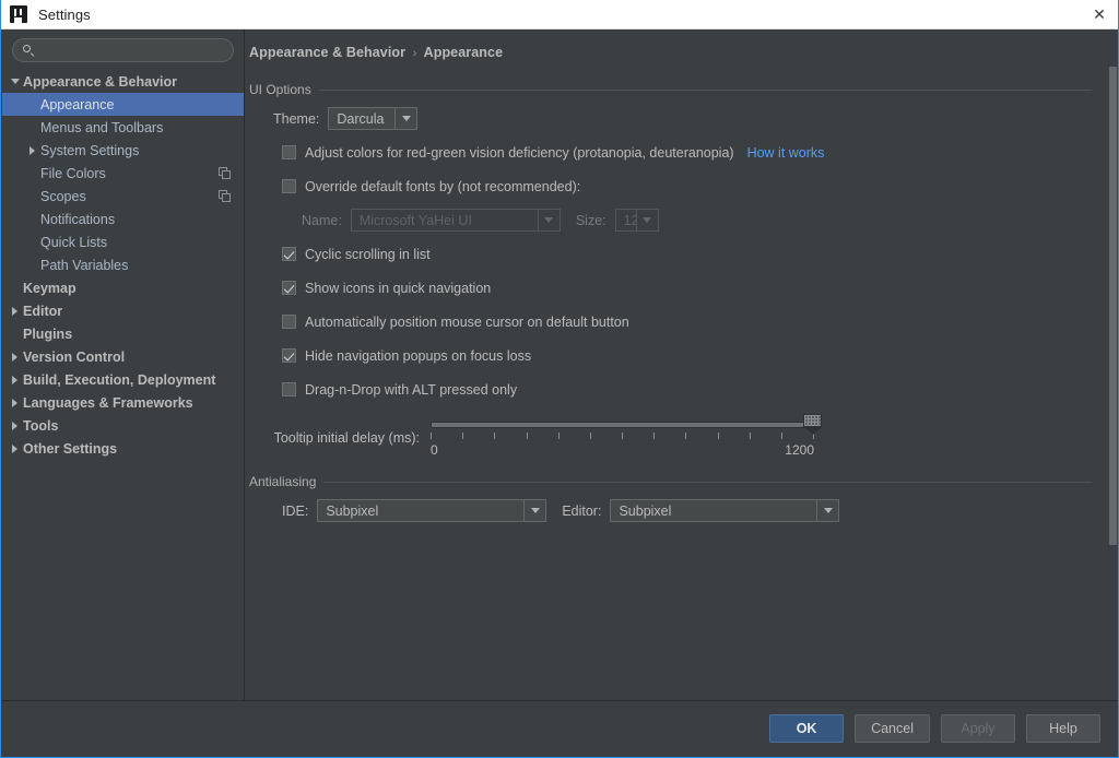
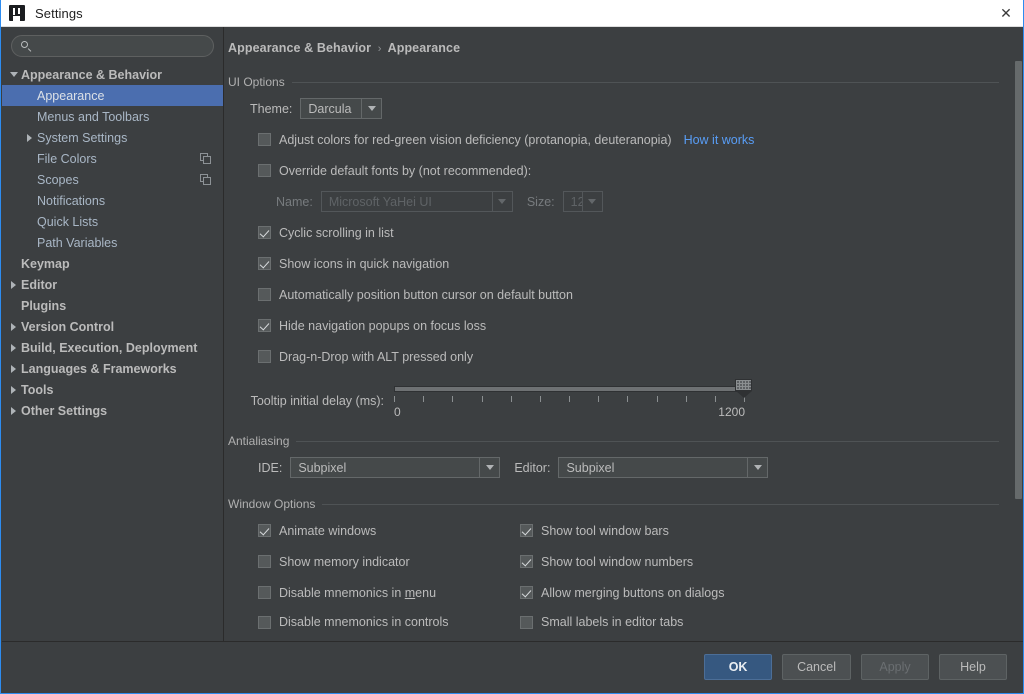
  Settings
  ✕
  Appearance & Behavior
  Appearance
  Menus and Toolbars
  System Settings
  File Colors
  Scopes
  Notifications
  Quick Lists
  Path Variables
  Keymap
  Editor
  Plugins
  Version Control
  Build, Execution, Deployment
  Languages & Frameworks
  Tools
  Other Settings
  Appearance & Behavior › Appearance
  UI Options
  Theme:
  Darcula
  Adjust colors for red-green vision deficiency (protanopia, deuteranopia)
  How it works
  Override default fonts by (not recommended):
  Name:
  Microsoft YaHei UI
  Size:
  12
  Cyclic scrolling in list
  Show icons in quick navigation
- Automatically position mouse cursor on default button
+ Automatically position button cursor on default button
  Hide navigation popups on focus loss
  Drag-n-Drop with ALT pressed only
  Tooltip initial delay (ms):
  0
  1200
  Antialiasing
  IDE:
  Subpixel
  Editor:
  Subpixel
+ Window Options
+ Animate windows
+ Show memory indicator
+ Disable mnemonics in menu
+ Disable mnemonics in controls
+ Show tool window bars
+ Show tool window numbers
+ Allow merging buttons on dialogs
+ Small labels in editor tabs
  OK
  Cancel
  Apply
  Help
